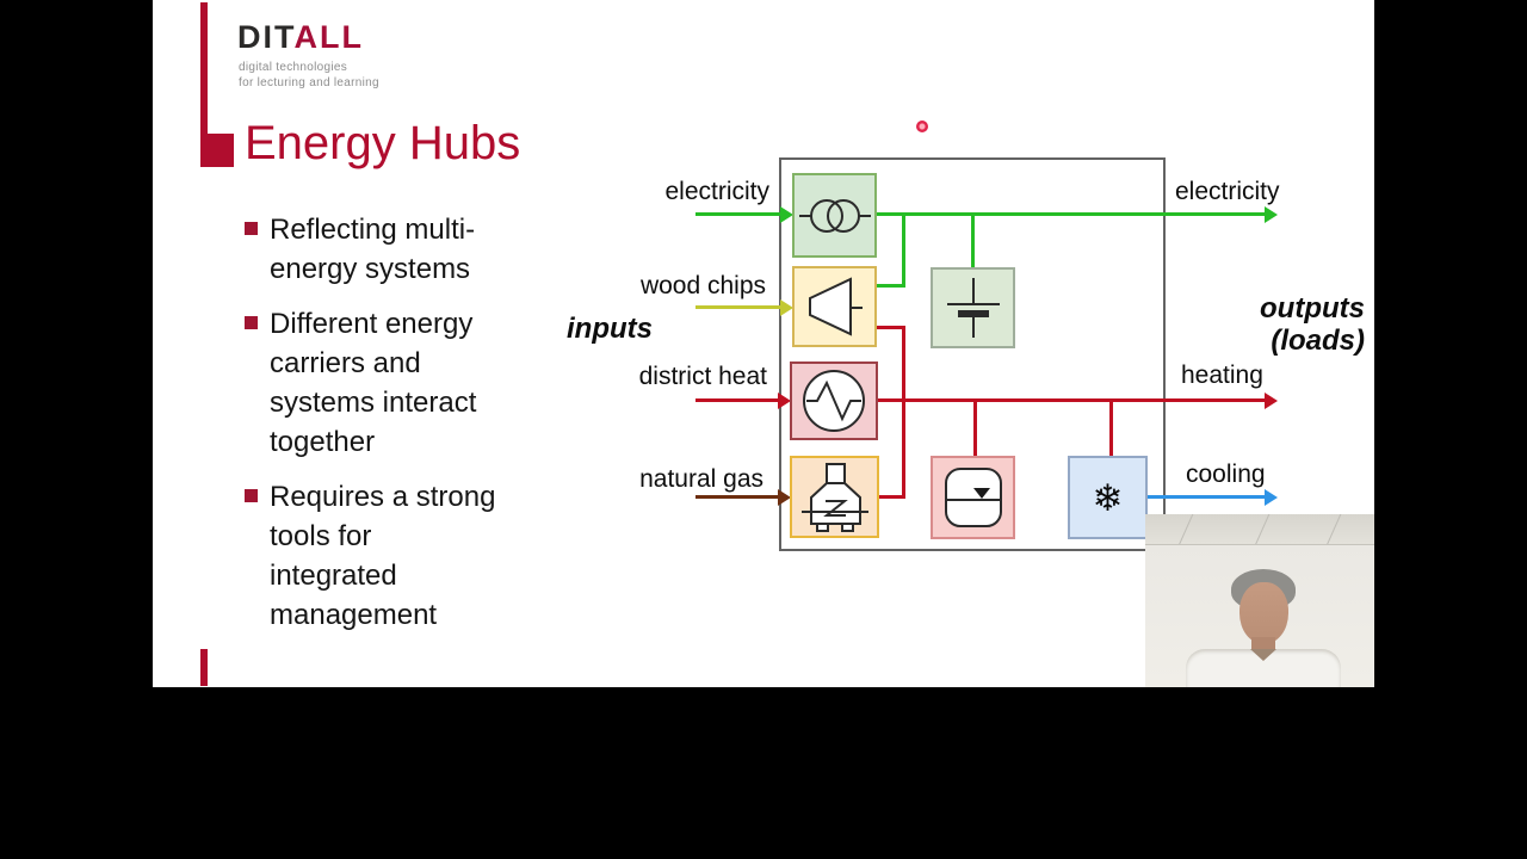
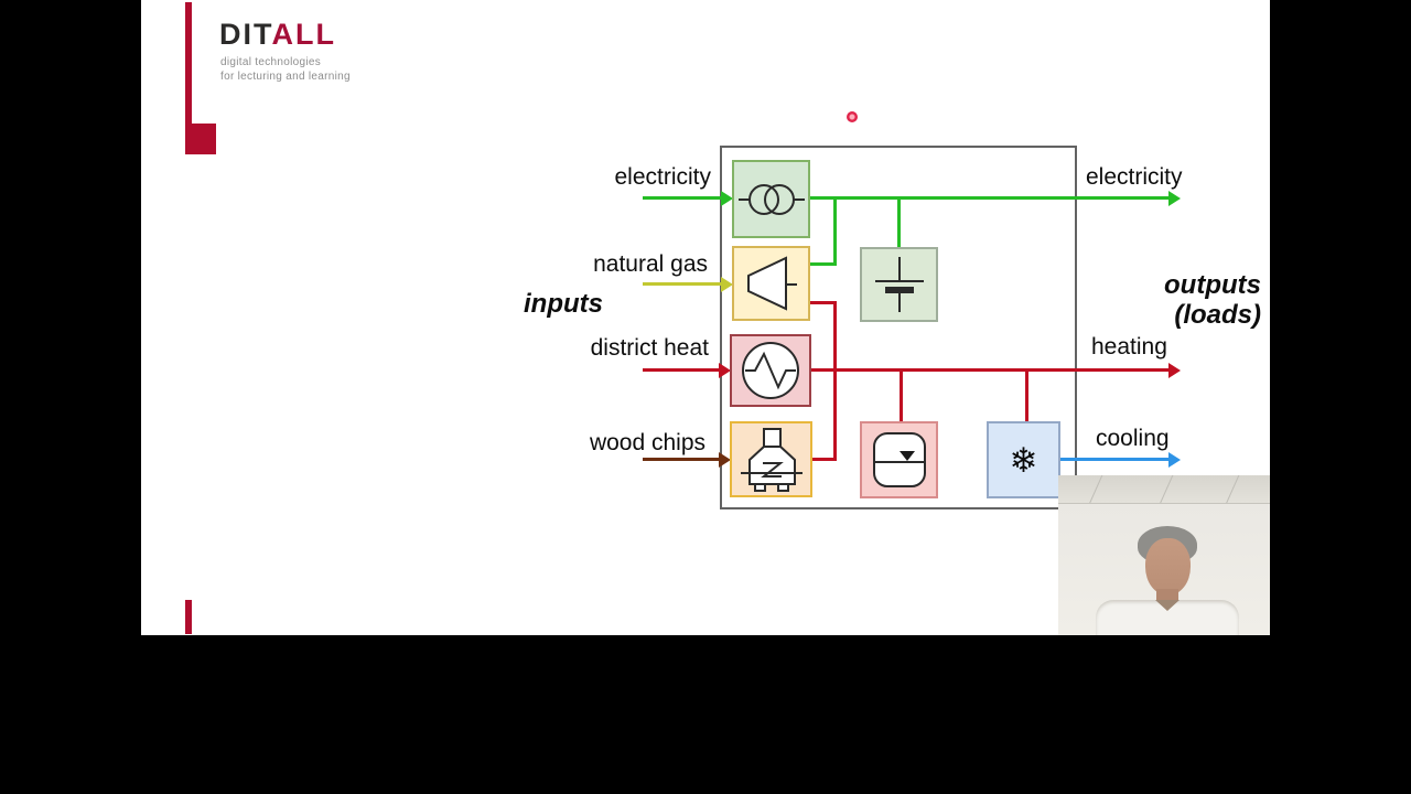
  DITALL
  digital technologies
  for lecturing and learning
- Energy Hubs
- Reflecting multi-
- energy systems
- Different energy
- carriers and
- systems interact
- together
- Requires a strong
- tools for
- integrated
- management
  ❄
  electricity
- wood chips
+ natural gas
  district heat
- natural gas
+ wood chips
  inputs
  electricity
  heating
  cooling
  outputs
  (loads)
